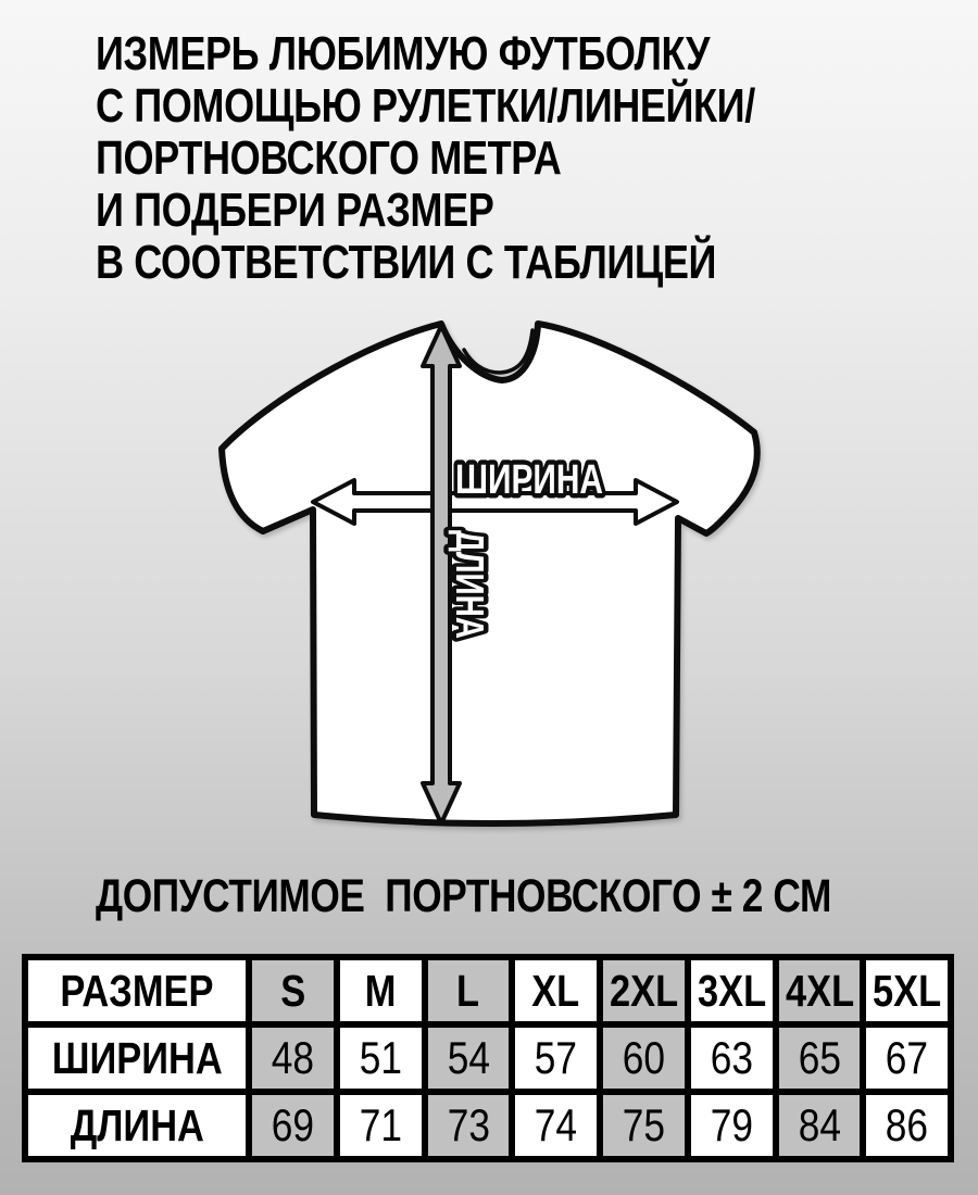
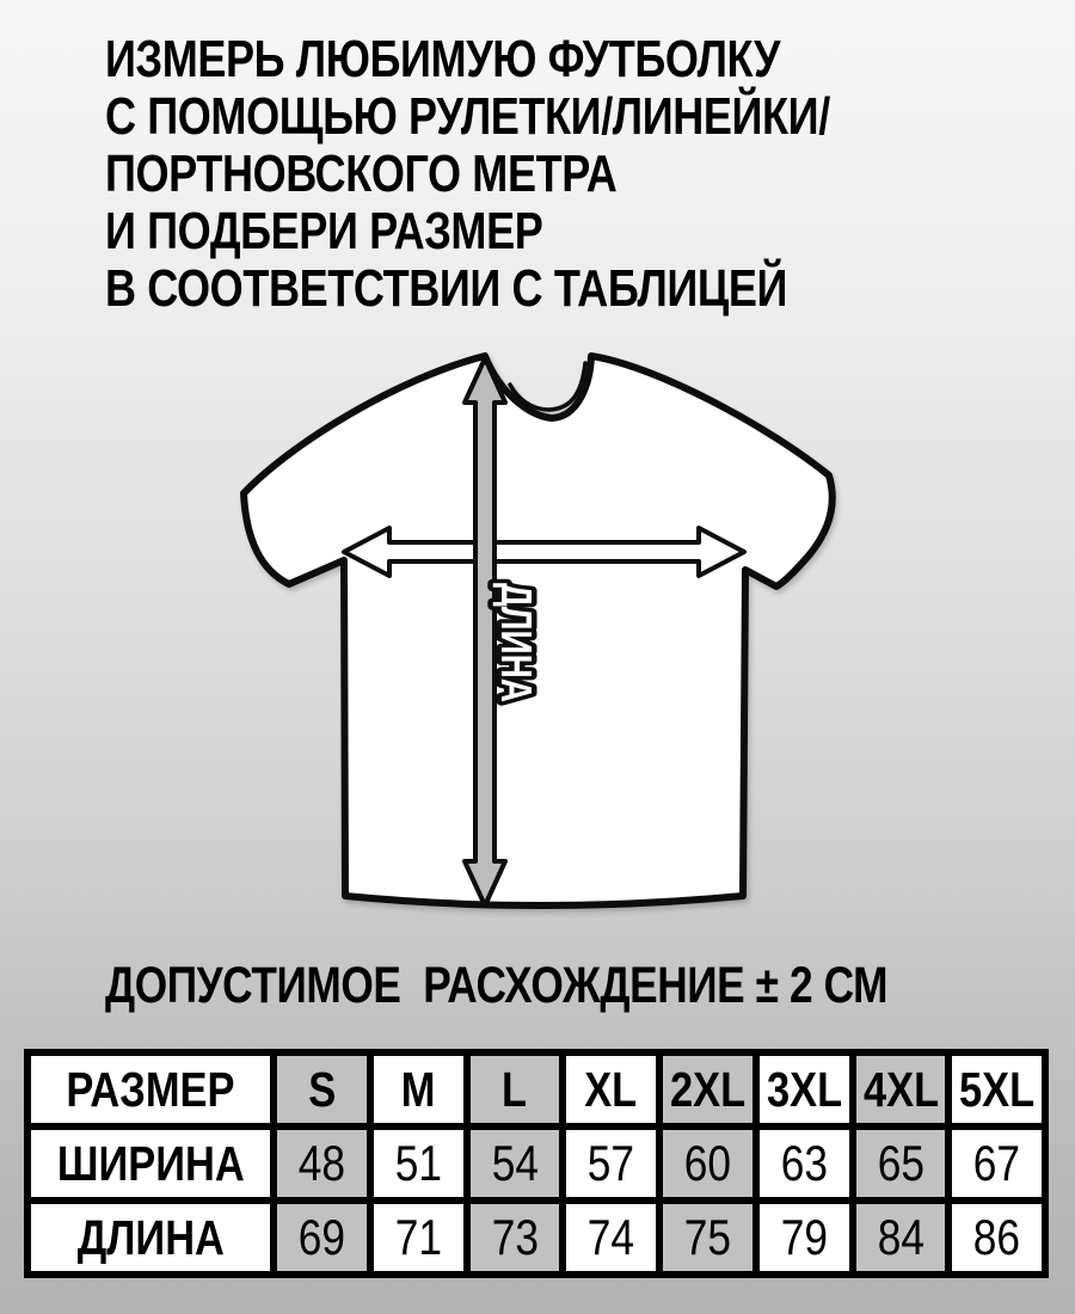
  ИЗМЕРЬ ЛЮБИМУЮ ФУТБОЛКУ
  С ПОМОЩЬЮ РУЛЕТКИ/ЛИНЕЙКИ/
  ПОРТНОВСКОГО МЕТРА
  И ПОДБЕРИ РАЗМЕР
  В СООТВЕТСТВИИ С ТАБЛИЦЕЙ
- ШИРИНА
- ДОПУСТИМОЕ ПОРТНОВСКОГО ± 2 СМ
+ ДОПУСТИМОЕ РАСХОЖДЕНИЕ ± 2 СМ
  РАЗМЕР	S	M	L	XL	2XL	3XL	4XL	5XL
  ШИРИНА	48	51	54	57	60	63	65	67
  ДЛИНА	69	71	73	74	75	79	84	86
